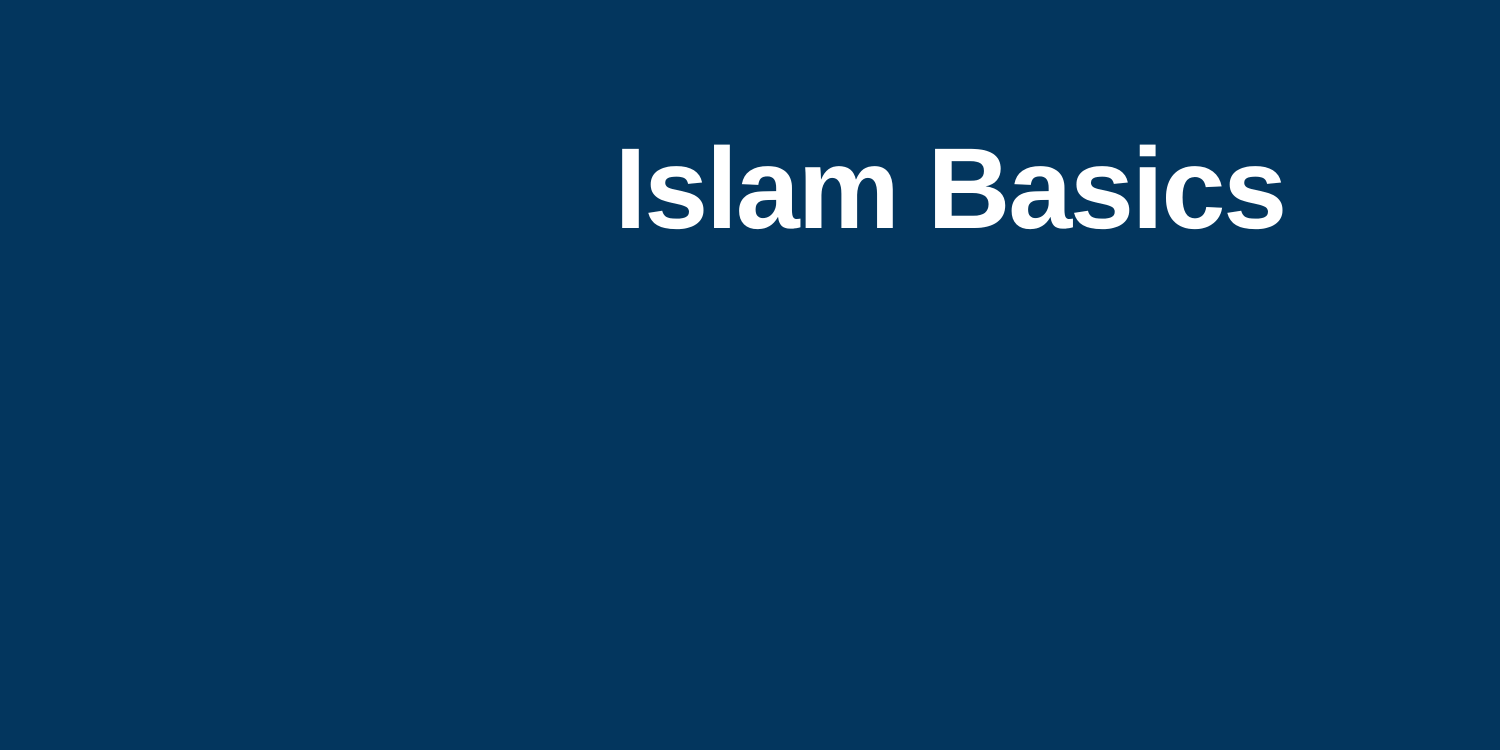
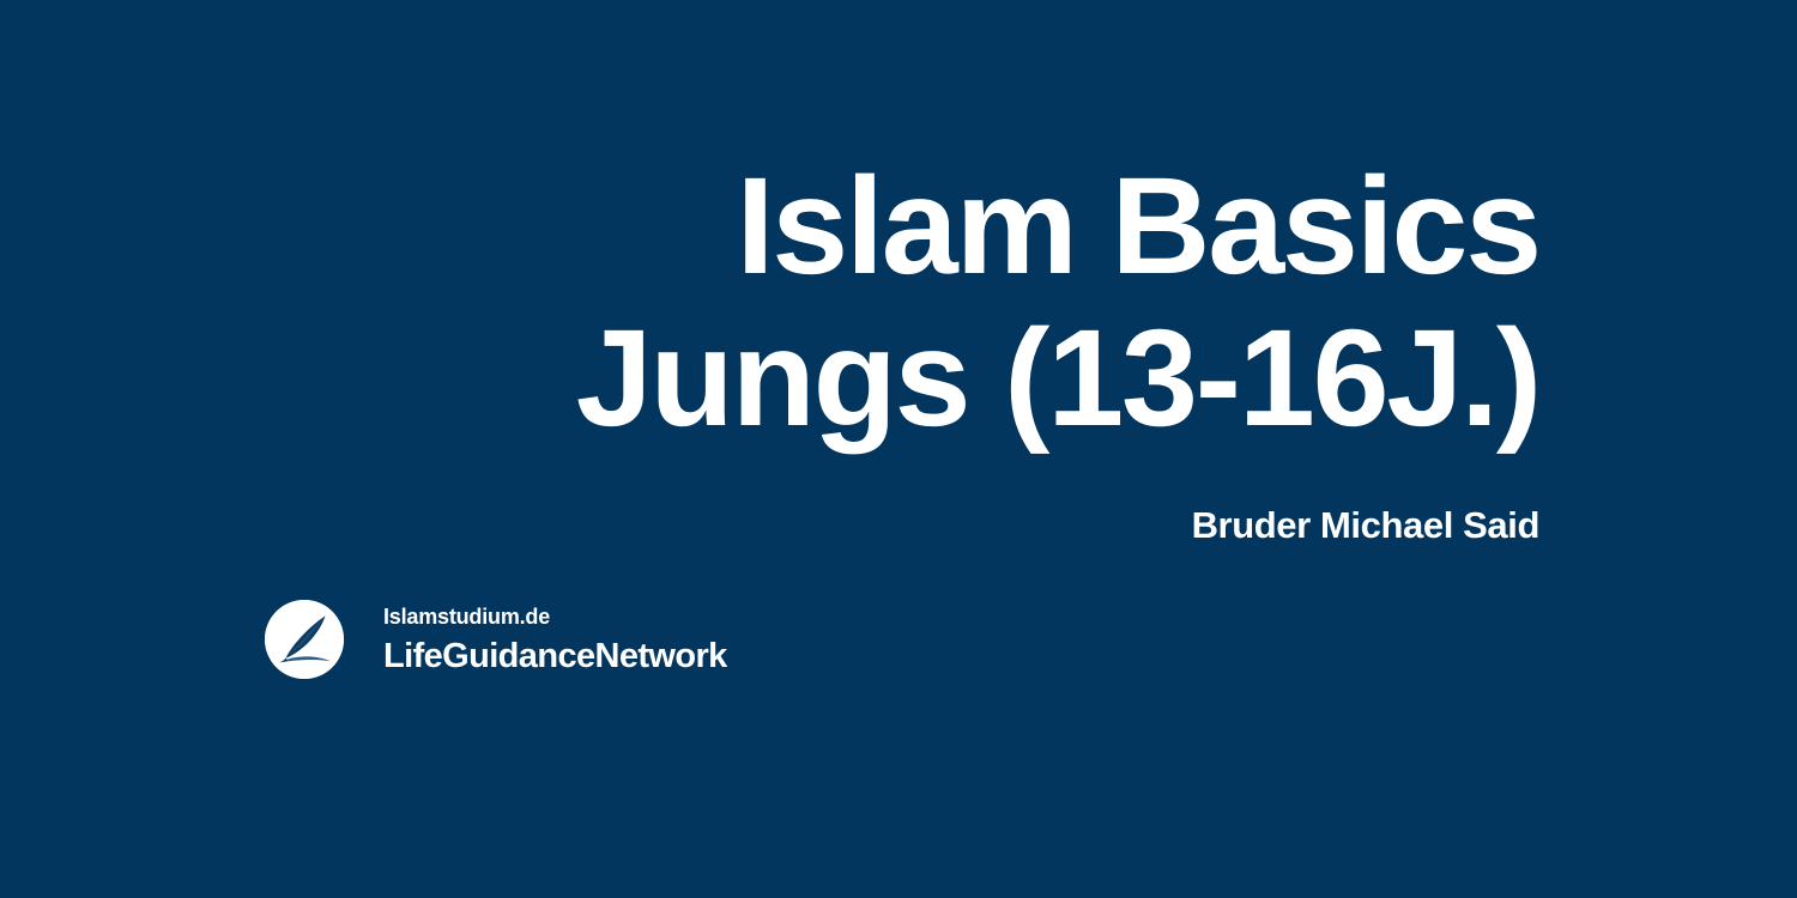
  Islam Basics
+ Jungs (13-16J.)
+ Bruder Michael Said
+ Islamstudium.de
+ LifeGuidanceNetwork
